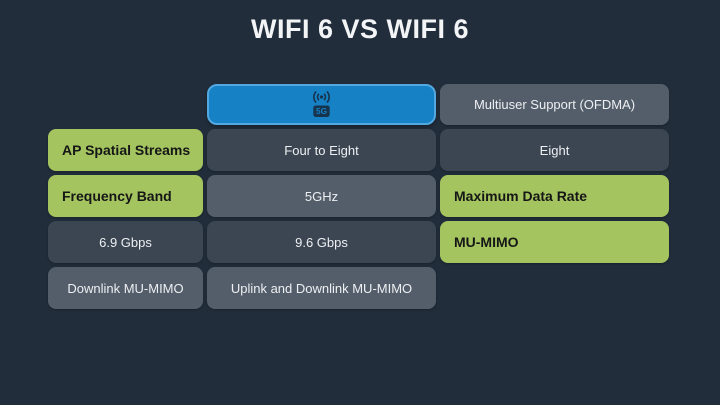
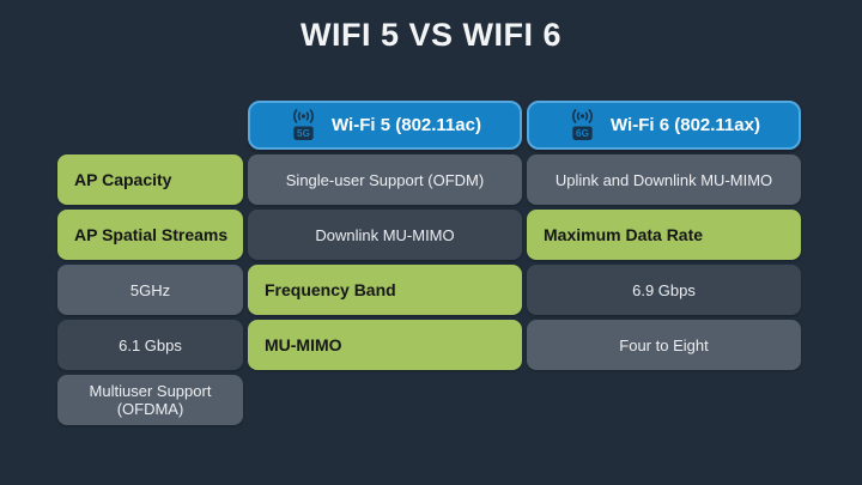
- WIFI 6 VS WIFI 6
+ WIFI 5 VS WIFI 6
  5G
+ Wi-Fi 5 (802.11ac)
+ 6G
+ Wi-Fi 6 (802.11ax)
+ AP Capacity
+ Single-user Support (OFDM)
- Multiuser Support (OFDMA)
+ Uplink and Downlink MU-MIMO
  AP Spatial Streams
- Four to Eight
+ Downlink MU-MIMO
- Eight
- Frequency Band
+ Maximum Data Rate
  5GHz
- Maximum Data Rate
+ Frequency Band
  6.9 Gbps
- 9.6 Gbps
+ 6.1 Gbps
  MU-MIMO
- Downlink MU-MIMO
+ Four to Eight
- Uplink and Downlink MU-MIMO
+ Multiuser Support (OFDMA)
